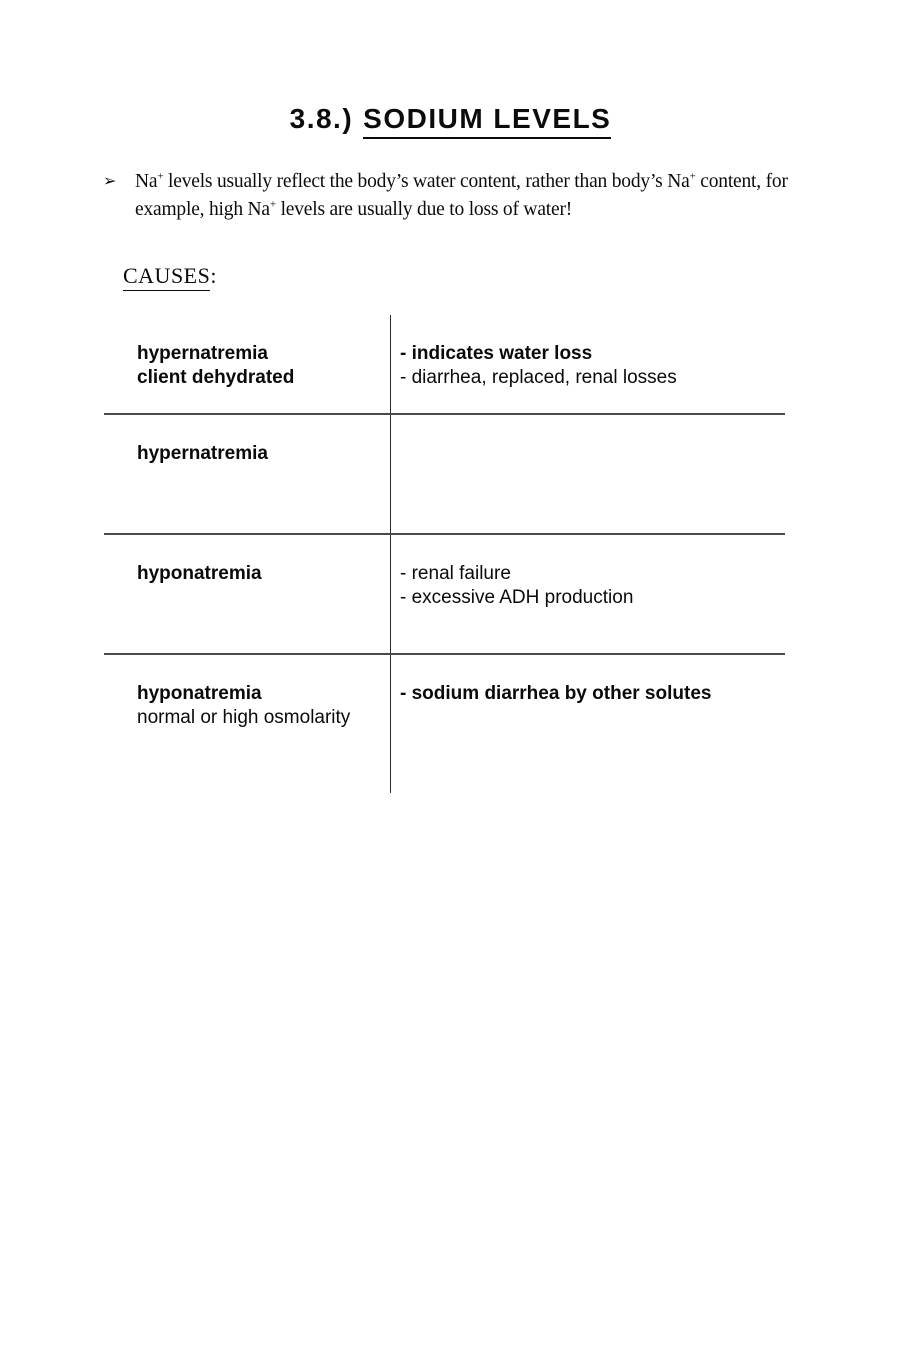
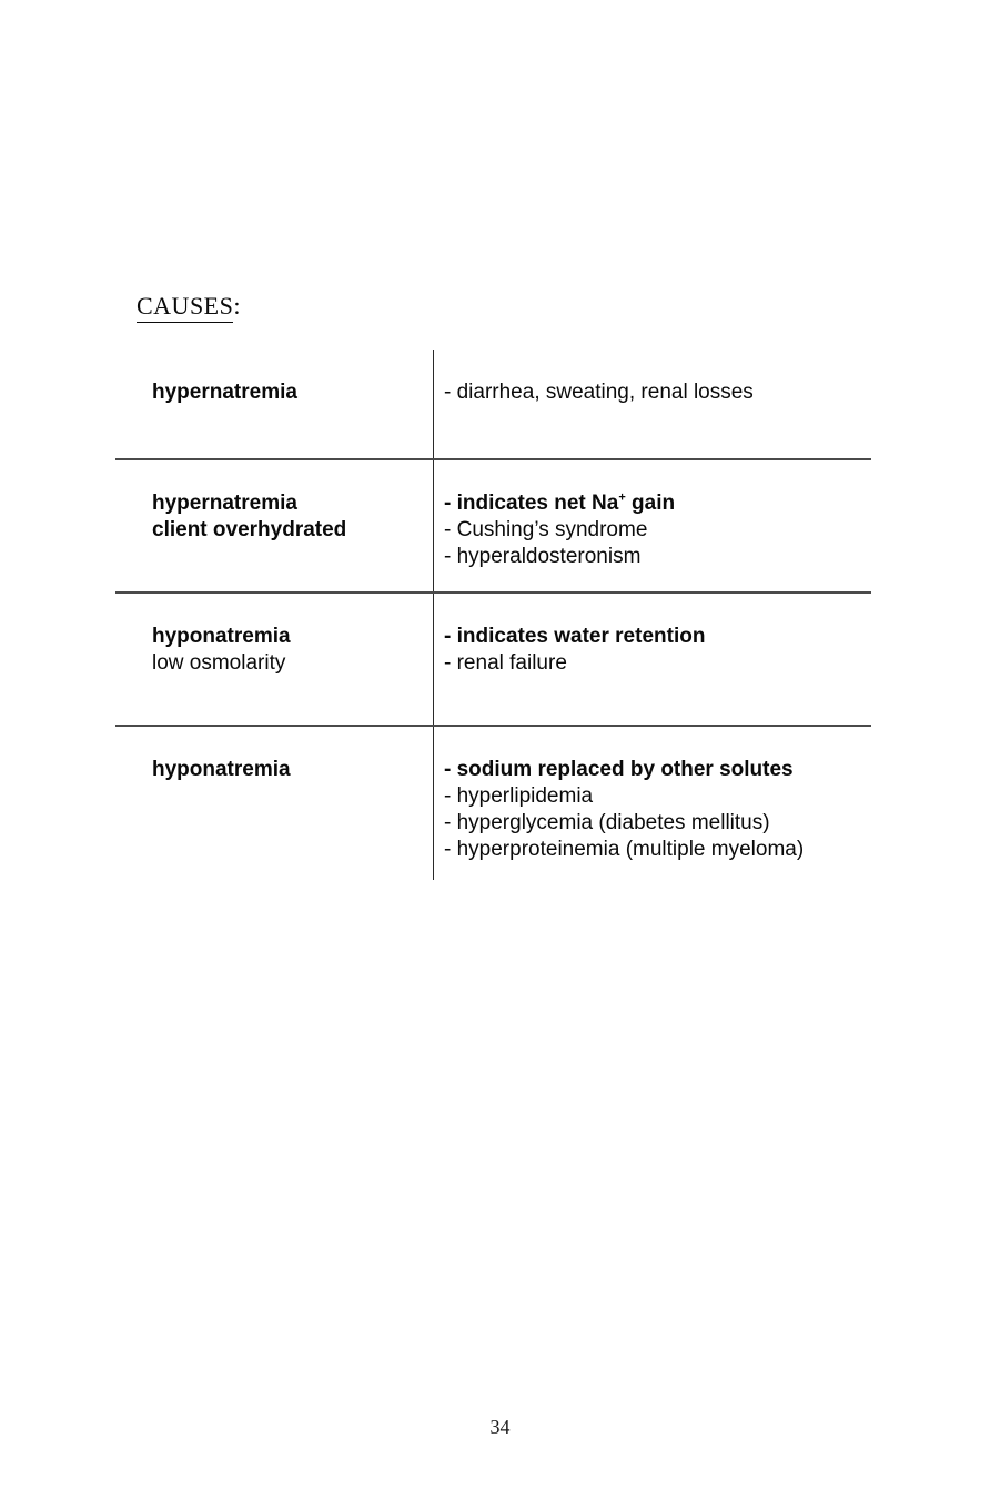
- 3.8.) SODIUM LEVELS
- ➢
- Na+ levels usually reflect the body’s water content, rather than body’s Na+ content, for example, high Na+ levels are usually due to loss of water!
  CAUSES:
  hypernatremia
- client dehydrated
- - indicates water loss
- - diarrhea, replaced, renal losses
+ - diarrhea, sweating, renal losses
  hypernatremia
+ client overhydrated
+ - indicates net Na+ gain
+ - Cushing’s syndrome
+ - hyperaldosteronism
  hyponatremia
+ low osmolarity
+ - indicates water retention
  - renal failure
- - excessive ADH production
  hyponatremia
- normal or high osmolarity
- - sodium diarrhea by other solutes
+ - sodium replaced by other solutes
+ - hyperlipidemia
+ - hyperglycemia (diabetes mellitus)
+ - hyperproteinemia (multiple myeloma)
+ 34
